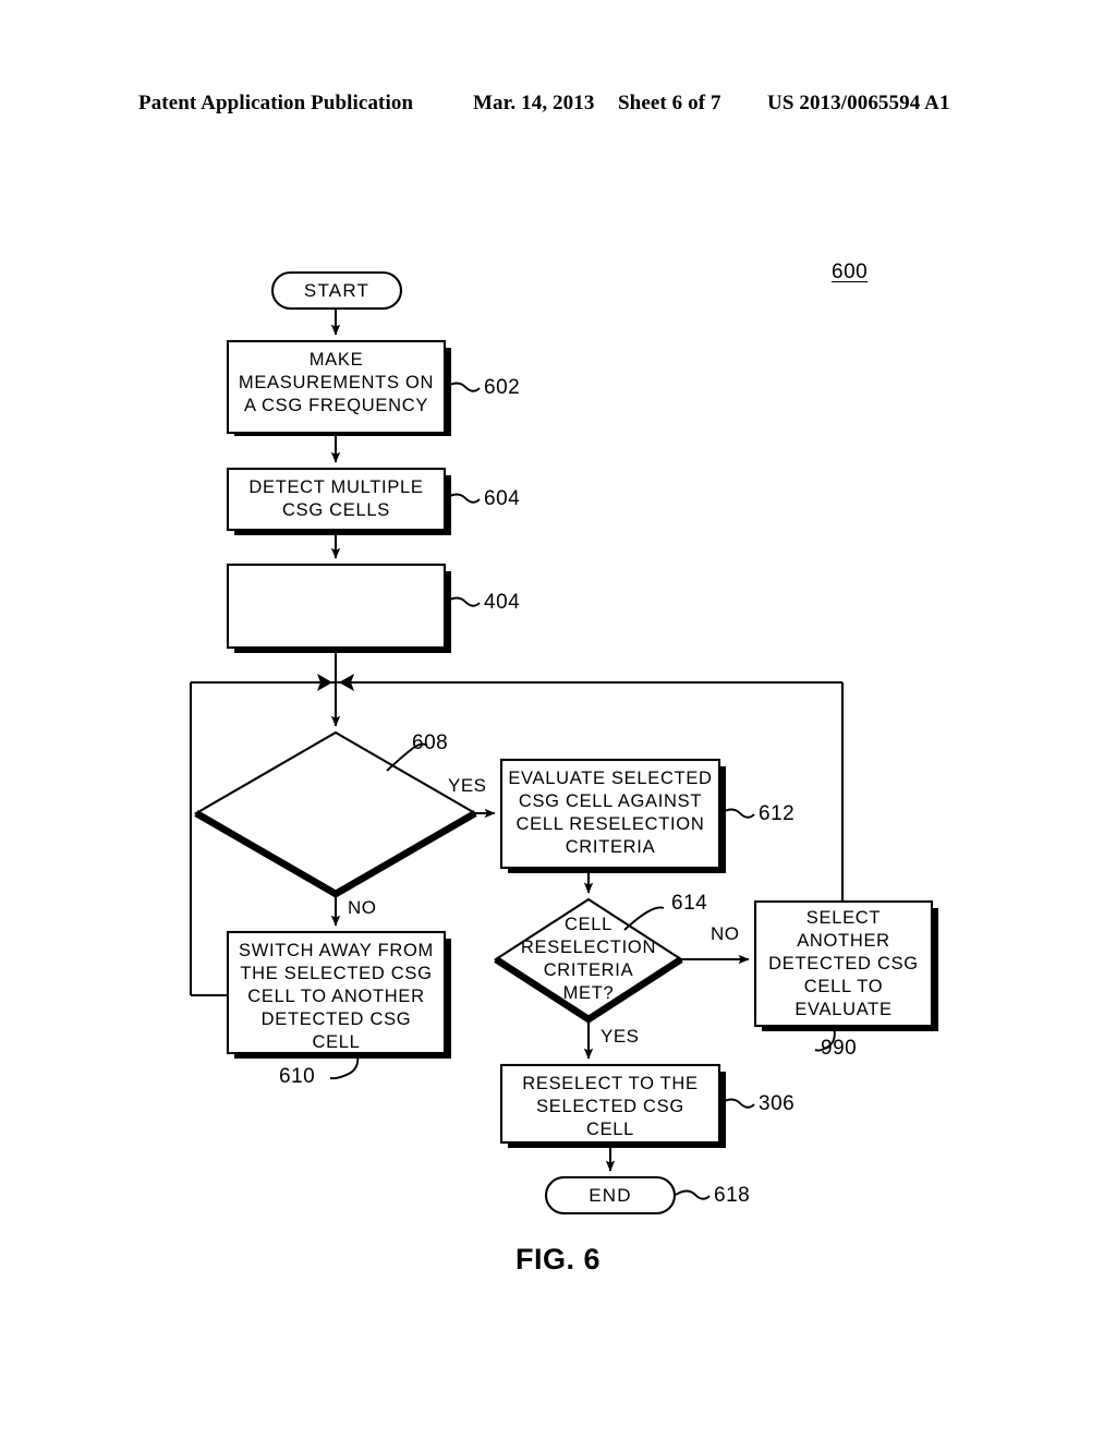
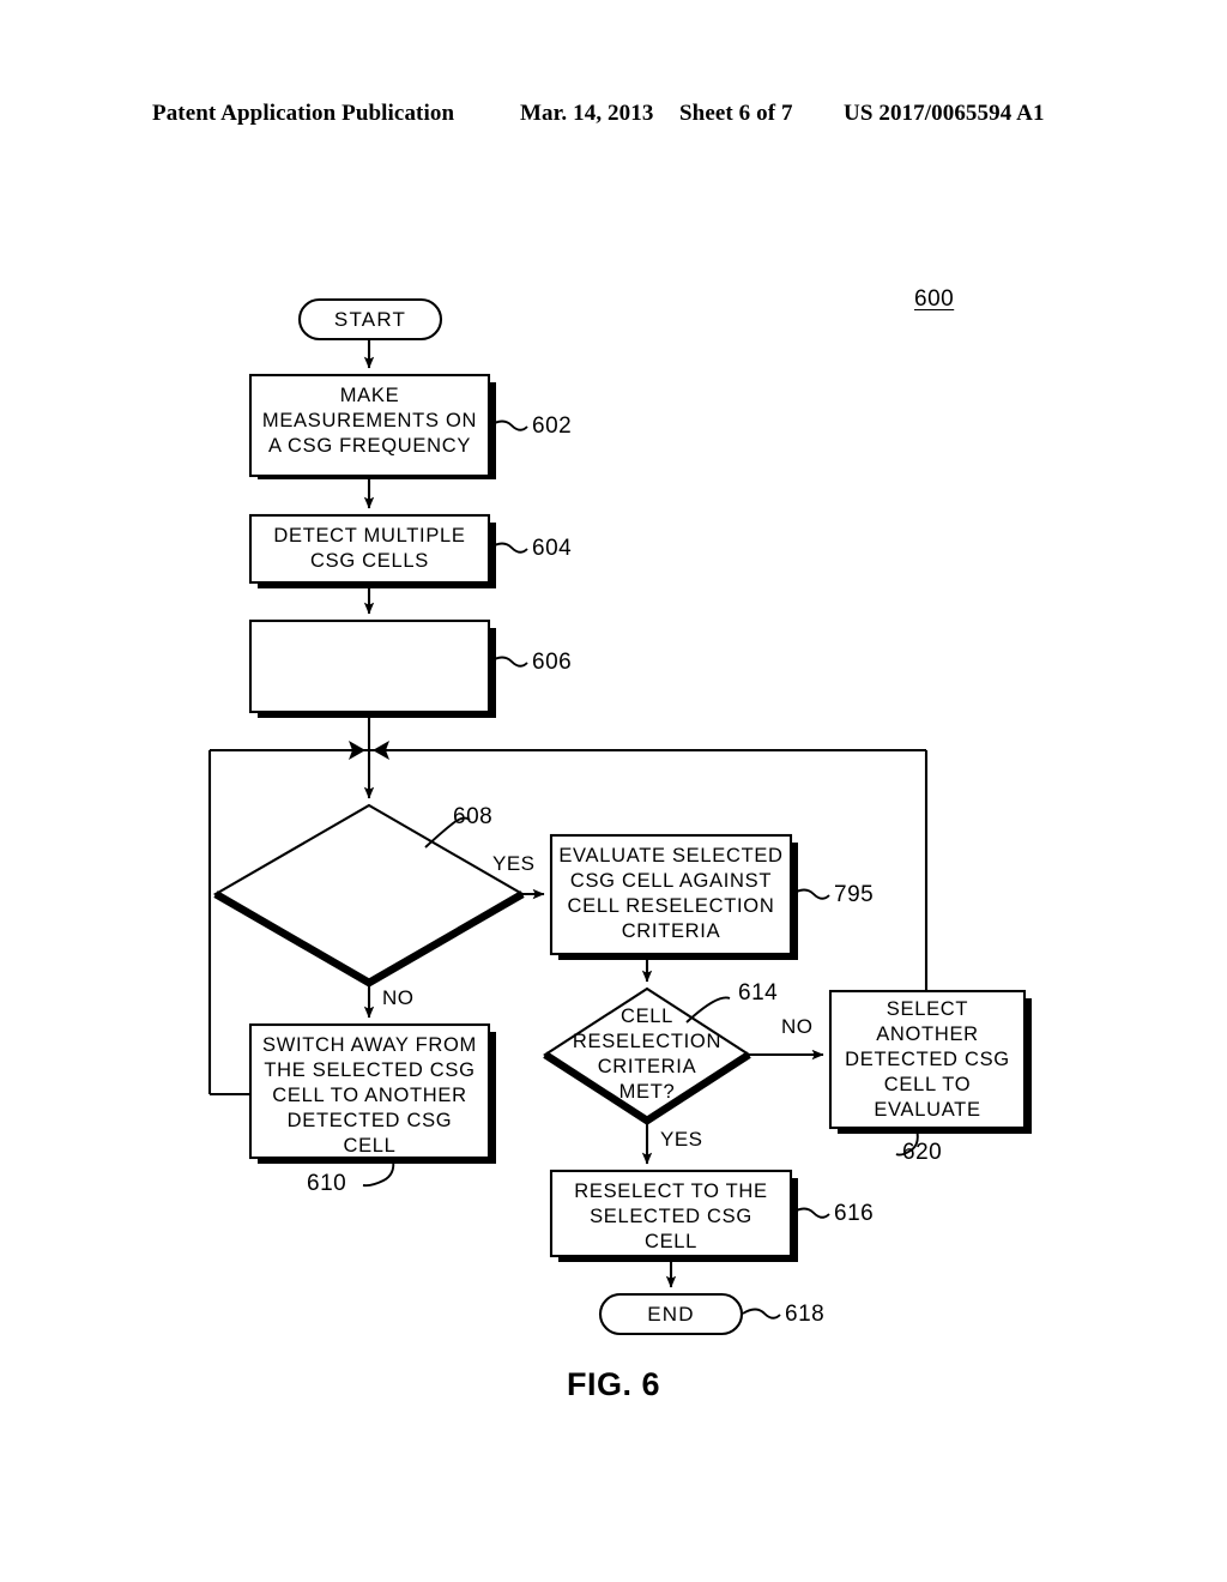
  Patent Application Publication
  Mar. 14, 2013
  Sheet 6 of 7
- US 2013/0065594 A1
+ US 2017/0065594 A1
  START
  END
  MAKE
  MEASUREMENTS ON
  A CSG FREQUENCY
  DETECT MULTIPLE
  CSG CELLS
  SWITCH AWAY FROM
  THE SELECTED CSG
  CELL TO ANOTHER
  DETECTED CSG
  CELL
  EVALUATE SELECTED
  CSG CELL AGAINST
  CELL RESELECTION
  CRITERIA
  CELL
  RESELECTION
  CRITERIA
  MET?
  RESELECT TO THE
  SELECTED CSG
  CELL
  SELECT
  ANOTHER
  DETECTED CSG
  CELL TO
  EVALUATE
  YES
  NO
  NO
  YES
  600
  602
  604
- 404
+ 606
  608
  610
- 612
+ 795
  614
- 306
+ 616
  618
- 990
+ 620
  FIG. 6
